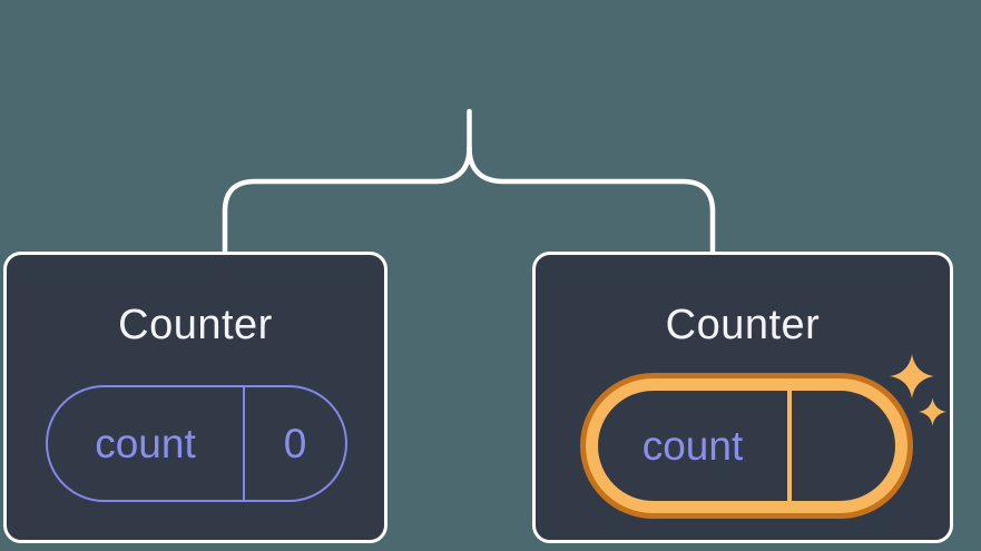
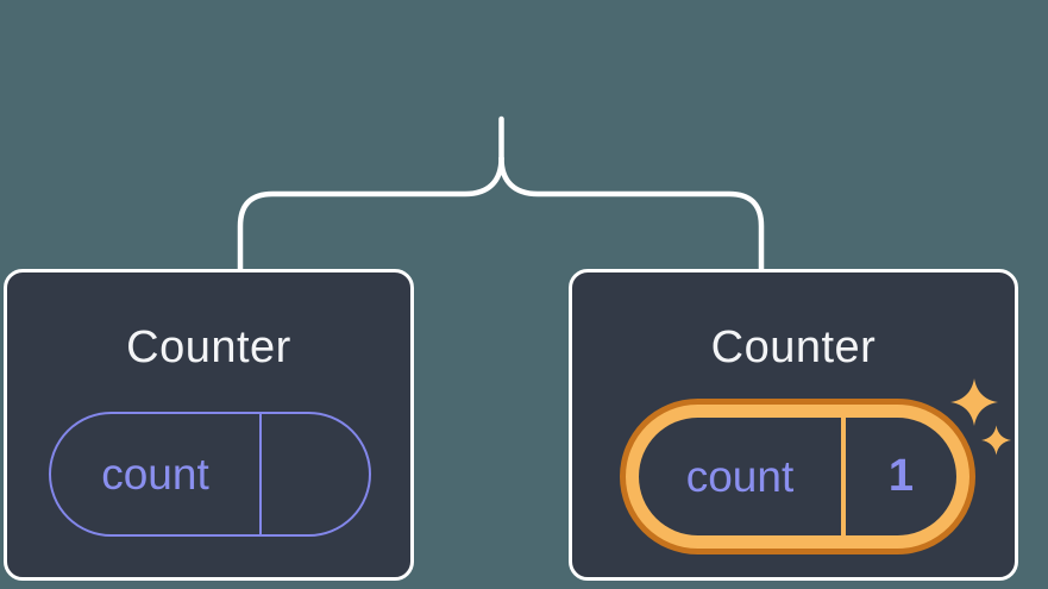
  Counter
  count
- 0
  Counter
  count
+ 1
